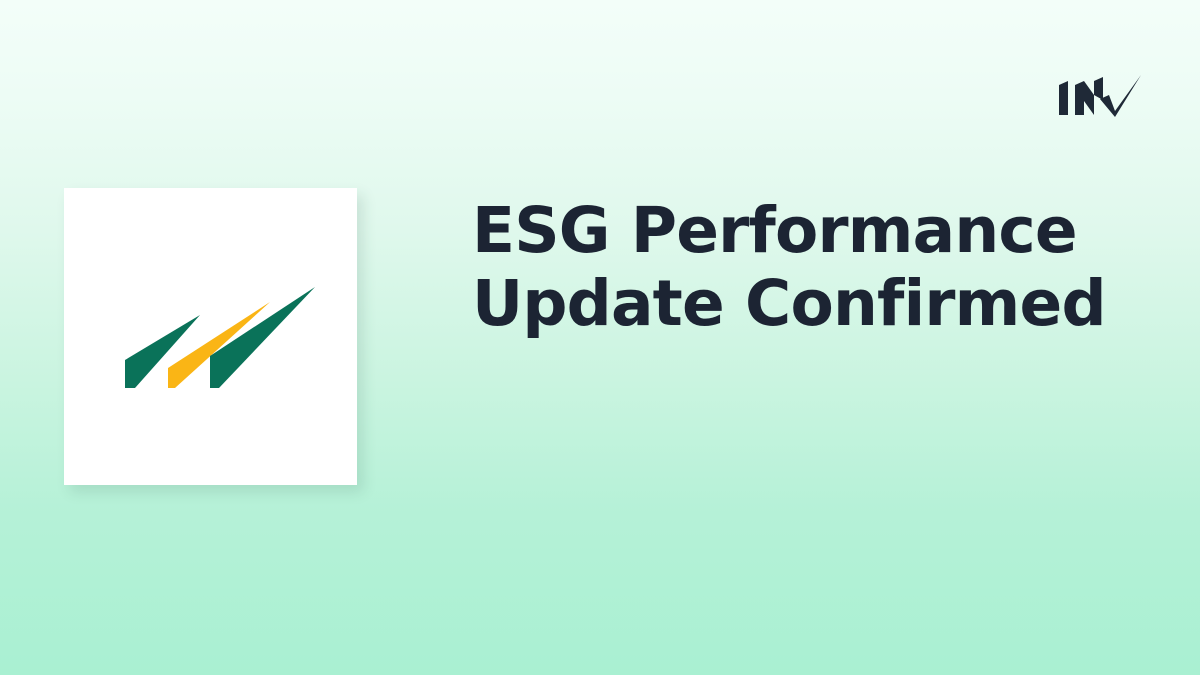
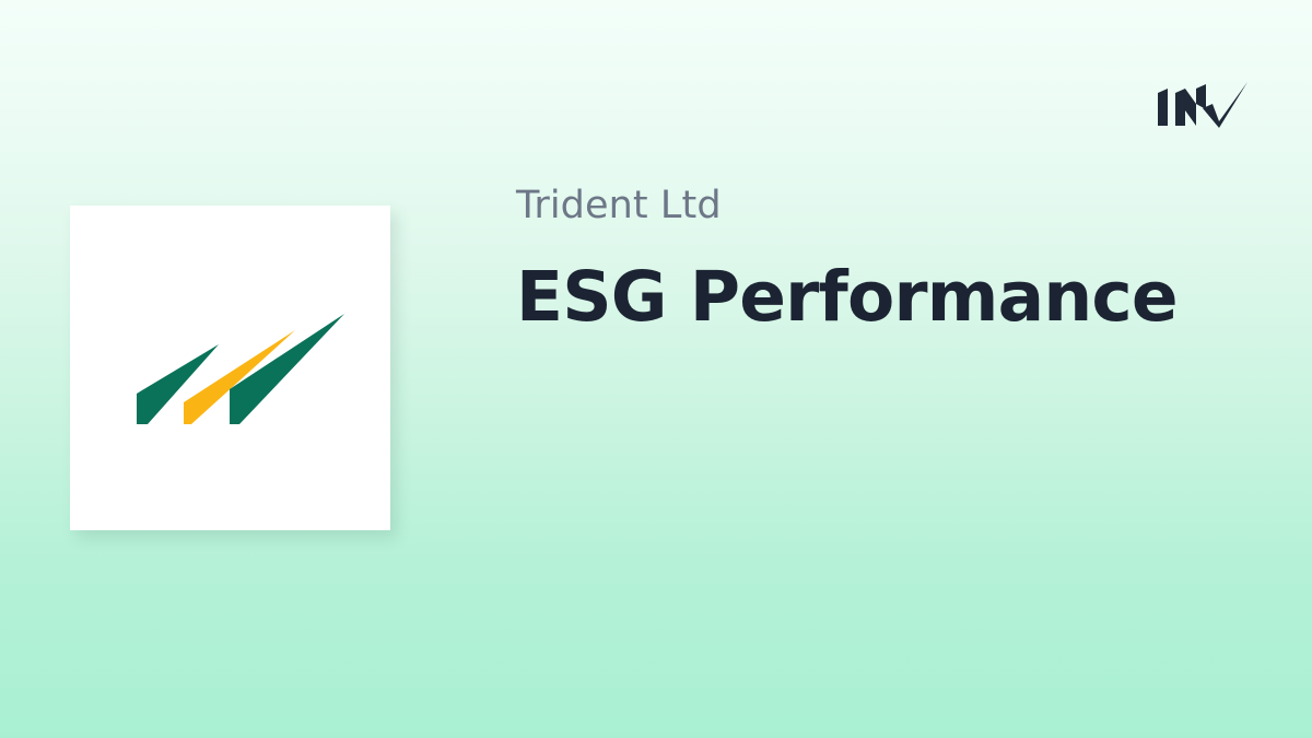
+ Trident Ltd
  ESG Performance
- Update Confirmed
